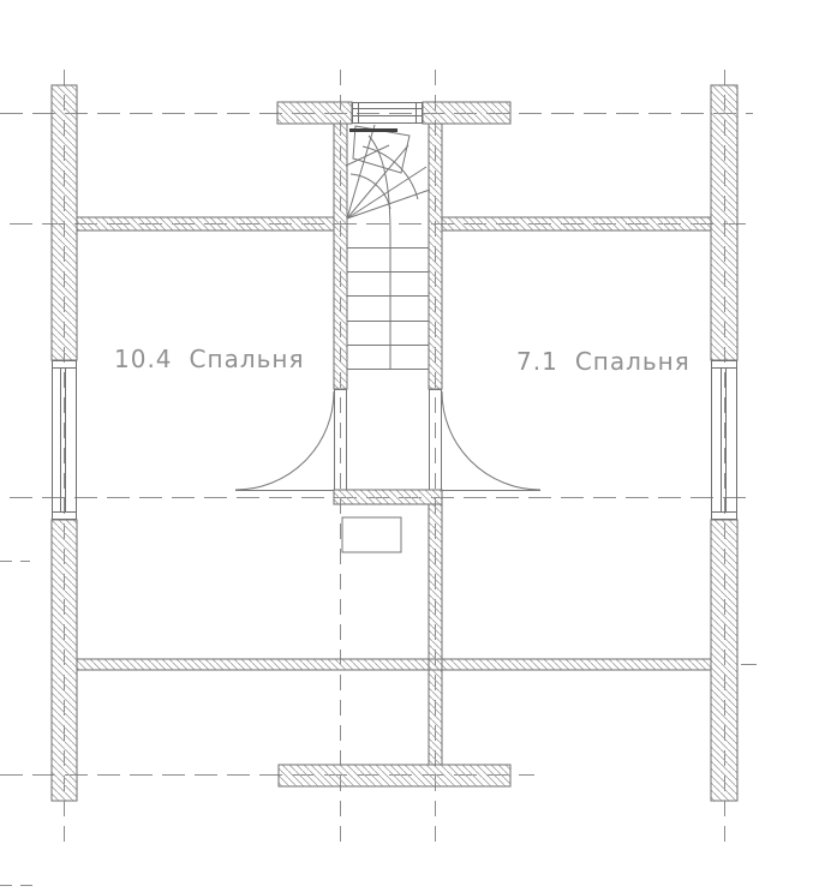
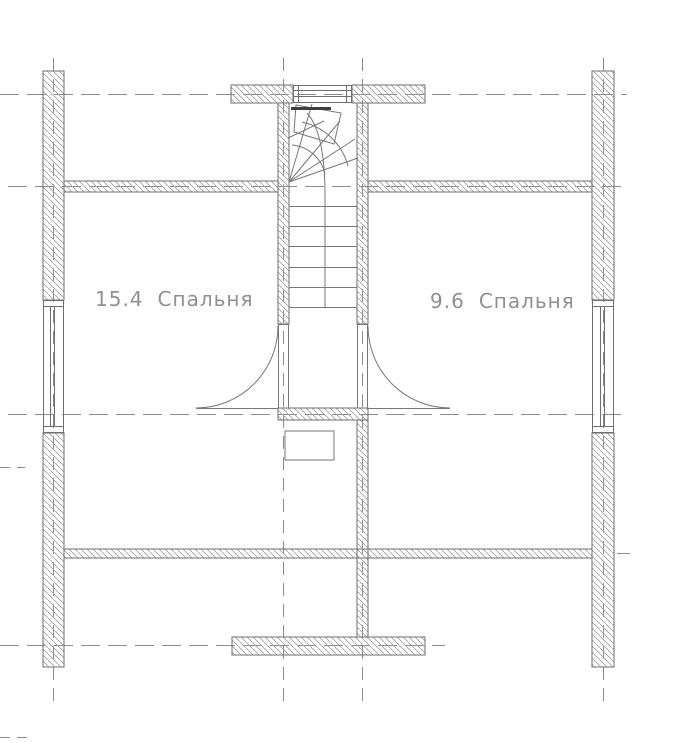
- 10.4
+ 15.4
  Спальня
- 7.1
+ 9.6
  Спальня
